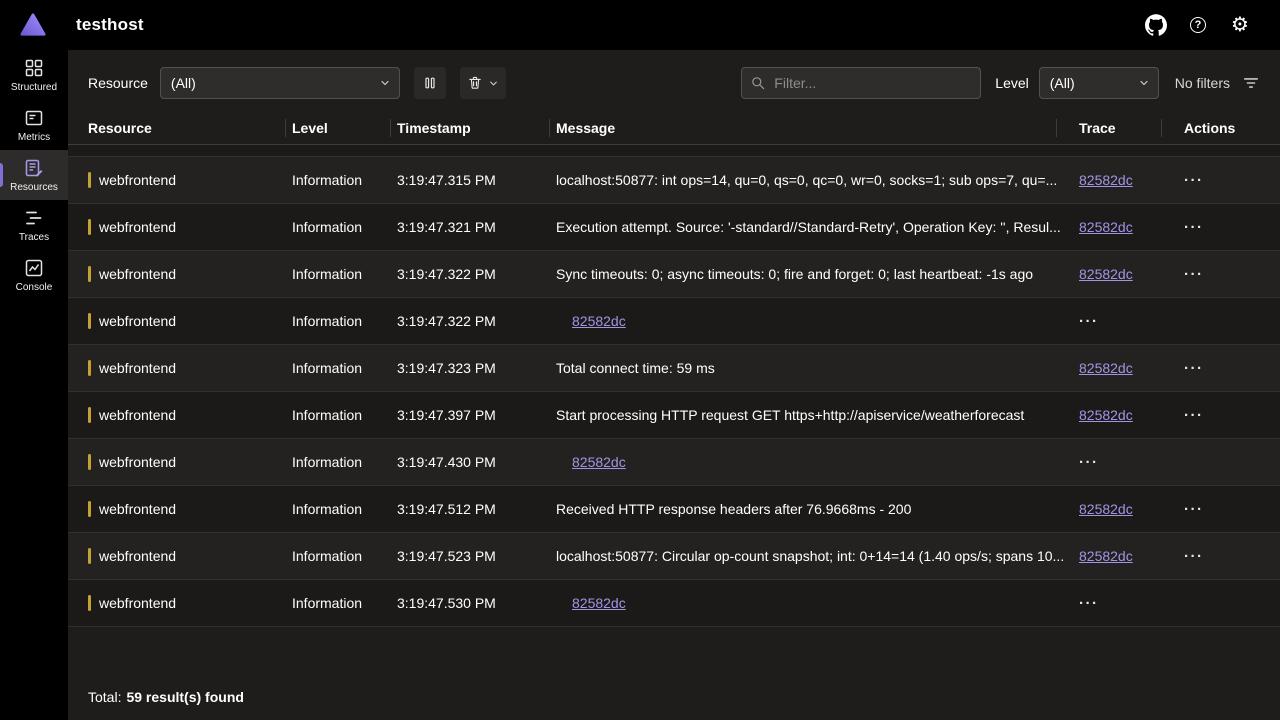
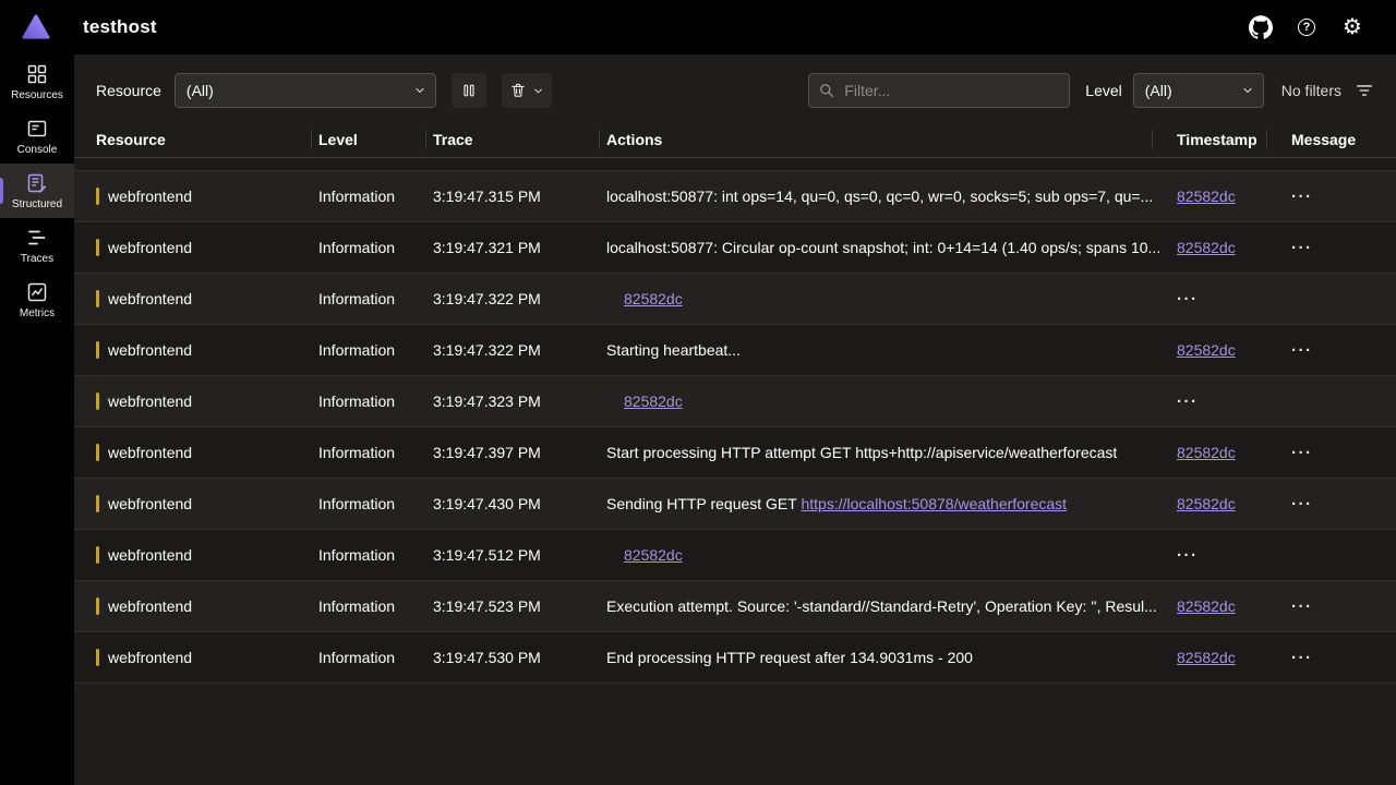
  testhost
  ?
  ⚙
- Structured
+ Resources
- Metrics
+ Console
- Resources
+ Structured
  Traces
- Console
+ Metrics
  Resource
  (All)
  Filter...
  Level
  (All)
  No filters
  Resource
  Level
- Timestamp
+ Trace
- Message
+ Actions
- Trace
+ Timestamp
- Actions
+ Message
  webfrontend
  Information
  3:19:47.315 PM
- localhost:50877: int ops=14, qu=0, qs=0, qc=0, wr=0, socks=1; sub ops=7, qu=...
+ localhost:50877: int ops=14, qu=0, qs=0, qc=0, wr=0, socks=5; sub ops=7, qu=...
  82582dc
  ···
  webfrontend
  Information
  3:19:47.321 PM
- Execution attempt. Source: '-standard//Standard-Retry', Operation Key: '', Resul...
+ localhost:50877: Circular op-count snapshot; int: 0+14=14 (1.40 ops/s; spans 10...
  82582dc
  ···
  webfrontend
  Information
  3:19:47.322 PM
- Sync timeouts: 0; async timeouts: 0; fire and forget: 0; last heartbeat: -1s ago
  82582dc
  ···
  webfrontend
  Information
  3:19:47.322 PM
+ Starting heartbeat...
  82582dc
  ···
  webfrontend
  Information
  3:19:47.323 PM
- Total connect time: 59 ms
  82582dc
  ···
  webfrontend
  Information
  3:19:47.397 PM
- Start processing HTTP request GET https+http://apiservice/weatherforecast
+ Start processing HTTP attempt GET https+http://apiservice/weatherforecast
  82582dc
  ···
  webfrontend
  Information
  3:19:47.430 PM
+ Sending HTTP request GET https://localhost:50878/weatherforecast
  82582dc
  ···
  webfrontend
  Information
  3:19:47.512 PM
- Received HTTP response headers after 76.9668ms - 200
  82582dc
  ···
  webfrontend
  Information
  3:19:47.523 PM
- localhost:50877: Circular op-count snapshot; int: 0+14=14 (1.40 ops/s; spans 10...
+ Execution attempt. Source: '-standard//Standard-Retry', Operation Key: '', Resul...
  82582dc
  ···
  webfrontend
  Information
  3:19:47.530 PM
+ End processing HTTP request after 134.9031ms - 200
  82582dc
  ···
- Total:
- 59 result(s) found
